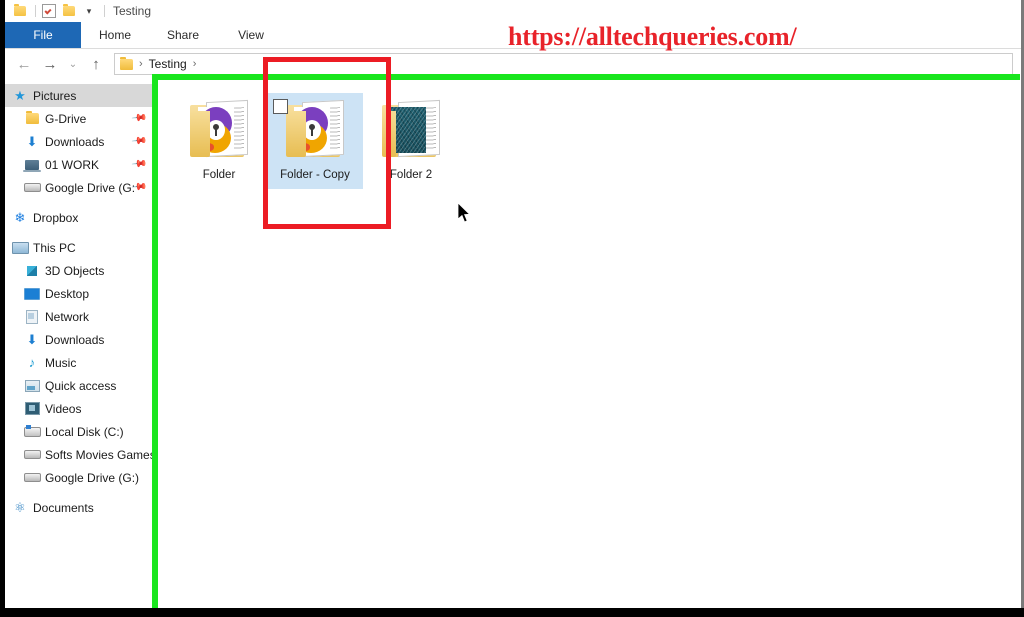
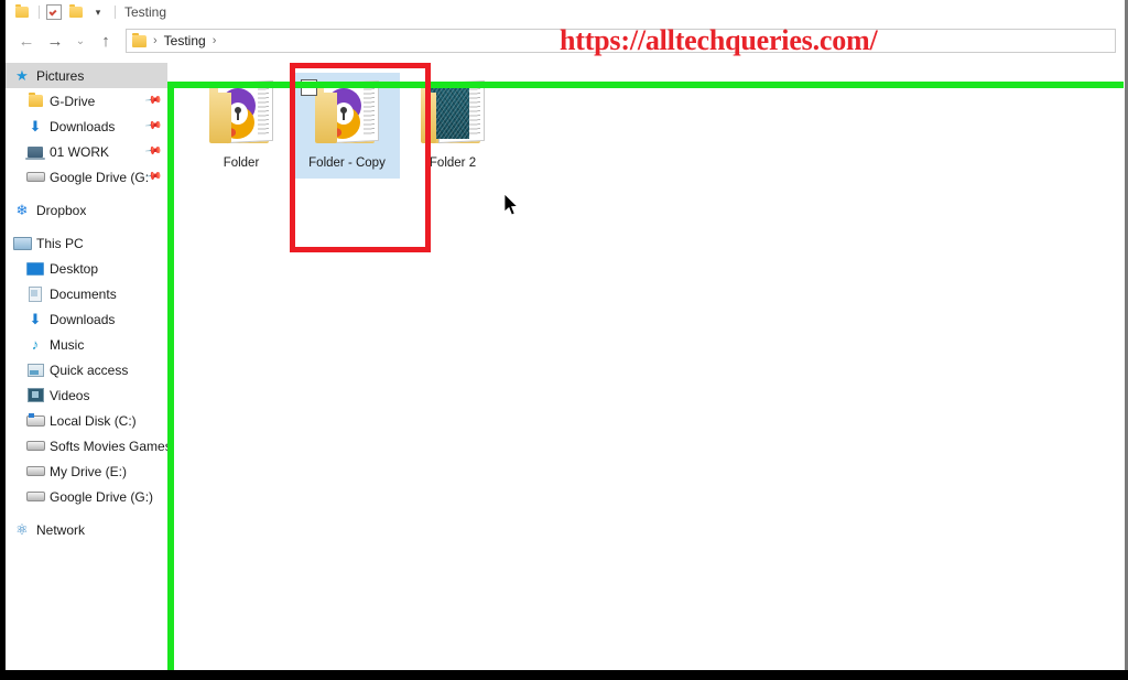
  ▾
  Testing
- File
- Home
- Share
- View
  ←
  →
  ⌄
  ↑
  ›
  Testing
  ›
  ★
  Pictures
  G-Drive
  ⬇
  Downloads
  01 WORK
  Google Drive (G:
  ❄
  Dropbox
  This PC
- 3D Objects
  Desktop
- Network
+ Documents
  ⬇
  Downloads
  ♪
  Music
  Quick access
  Videos
  Local Disk (C:)
  Softs Movies Game
+ My Drive (E:)
  Google Drive (G:)
  ⚛
- Documents
+ Network
  Folder
  Folder - Copy
  Folder 2
  https://alltechqueries.com/
